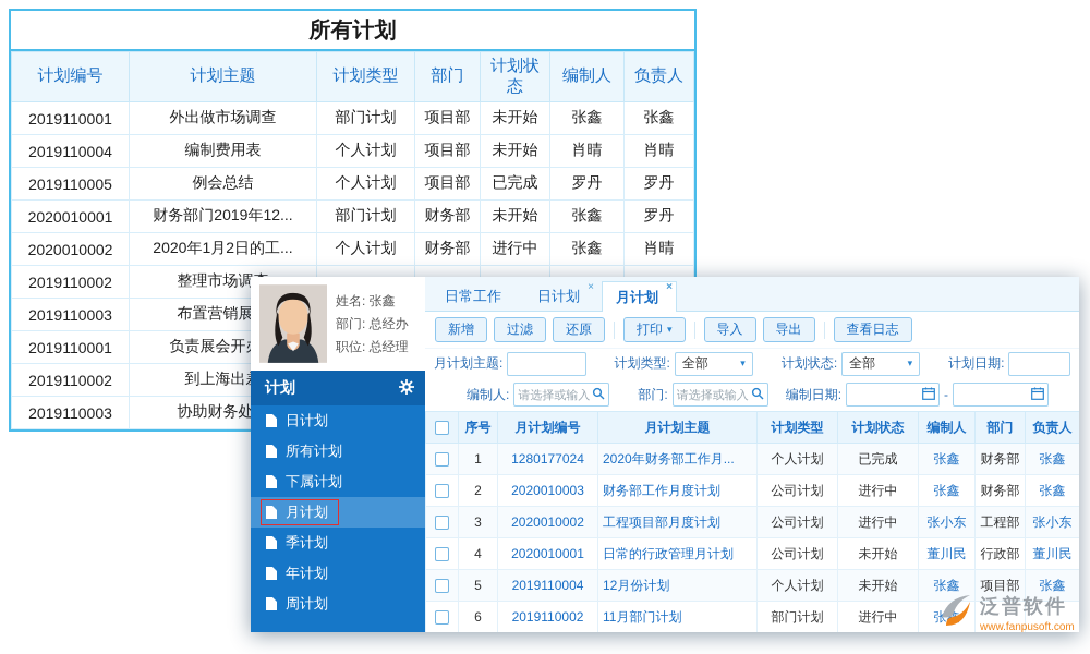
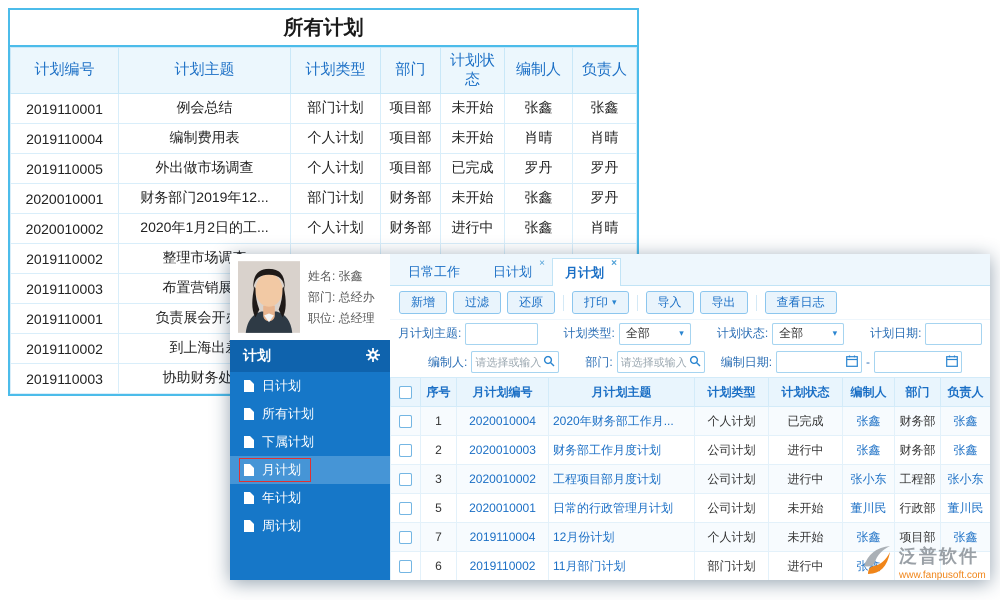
  所有计划
  	计划编号	计划主题	计划类型	部门	计划状态	编制人	负责人
- 2019110001	外出做市场调查	部门计划	项目部	未开始	张鑫	张鑫
+ 2019110001	例会总结	部门计划	项目部	未开始	张鑫	张鑫
  2019110004	编制费用表	个人计划	项目部	未开始	肖晴	肖晴
- 2019110005	例会总结	个人计划	项目部	已完成	罗丹	罗丹
+ 2019110005	外出做市场调查	个人计划	项目部	已完成	罗丹	罗丹
  2020010001	财务部门2019年12...	部门计划	财务部	未开始	张鑫	罗丹
  2020010002	2020年1月2日的工...	个人计划	财务部	进行中	张鑫	肖晴
  2019110002	整理市场调
  2019110003	布置营销展
  2019110001	负责展会开
  2019110002	到上海出
  2019110003	协助财务处
  姓名: 张鑫
  部门: 总经办
  职位: 总经理
  计划
  日计划
  所有计划
  下属计划
  月计划
- 季计划
  年计划
  周计划
  日常工作
  日计划
  ×
  月计划
  ×
  新增
  过滤
  还原
  打印
  ▾
  导入
  导出
  查看日志
  月计划主题:
  计划类型:
  全部
  ▾
  计划状态:
  全部
  ▾
  计划日期:
  编制人:
  请选择或输入
  部门:
  请选择或输入
  编制日期:
  -
  		序号	月计划编号	月计划主题	计划类型	计划状态	编制人	部门	负责人
- 	1	1280177024	2020年财务部工作月...	个人计划	已完成	张鑫	财务部	张鑫
+ 	1	2020010004	2020年财务部工作月...	个人计划	已完成	张鑫	财务部	张鑫
  	2	2020010003	财务部工作月度计划	公司计划	进行中	张鑫	财务部	张鑫
  	3	2020010002	工程项目部月度计划	公司计划	进行中	张小东	工程部	张小东
- 	4	2020010001	日常的行政管理月计划	公司计划	未开始	董川民	行政部	董川民
+ 	5	2020010001	日常的行政管理月计划	公司计划	未开始	董川民	行政部	董川民
- 	5	2019110004	12月份计划	个人计划	未开始	张鑫	项目部	张鑫
+ 	7	2019110004	12月份计划	个人计划	未开始	张鑫	项目部	张鑫
  	6	2019110002	11月部门计划	部门计划	进行中	张鑫
  泛普软件
  www.fanpusoft.com
